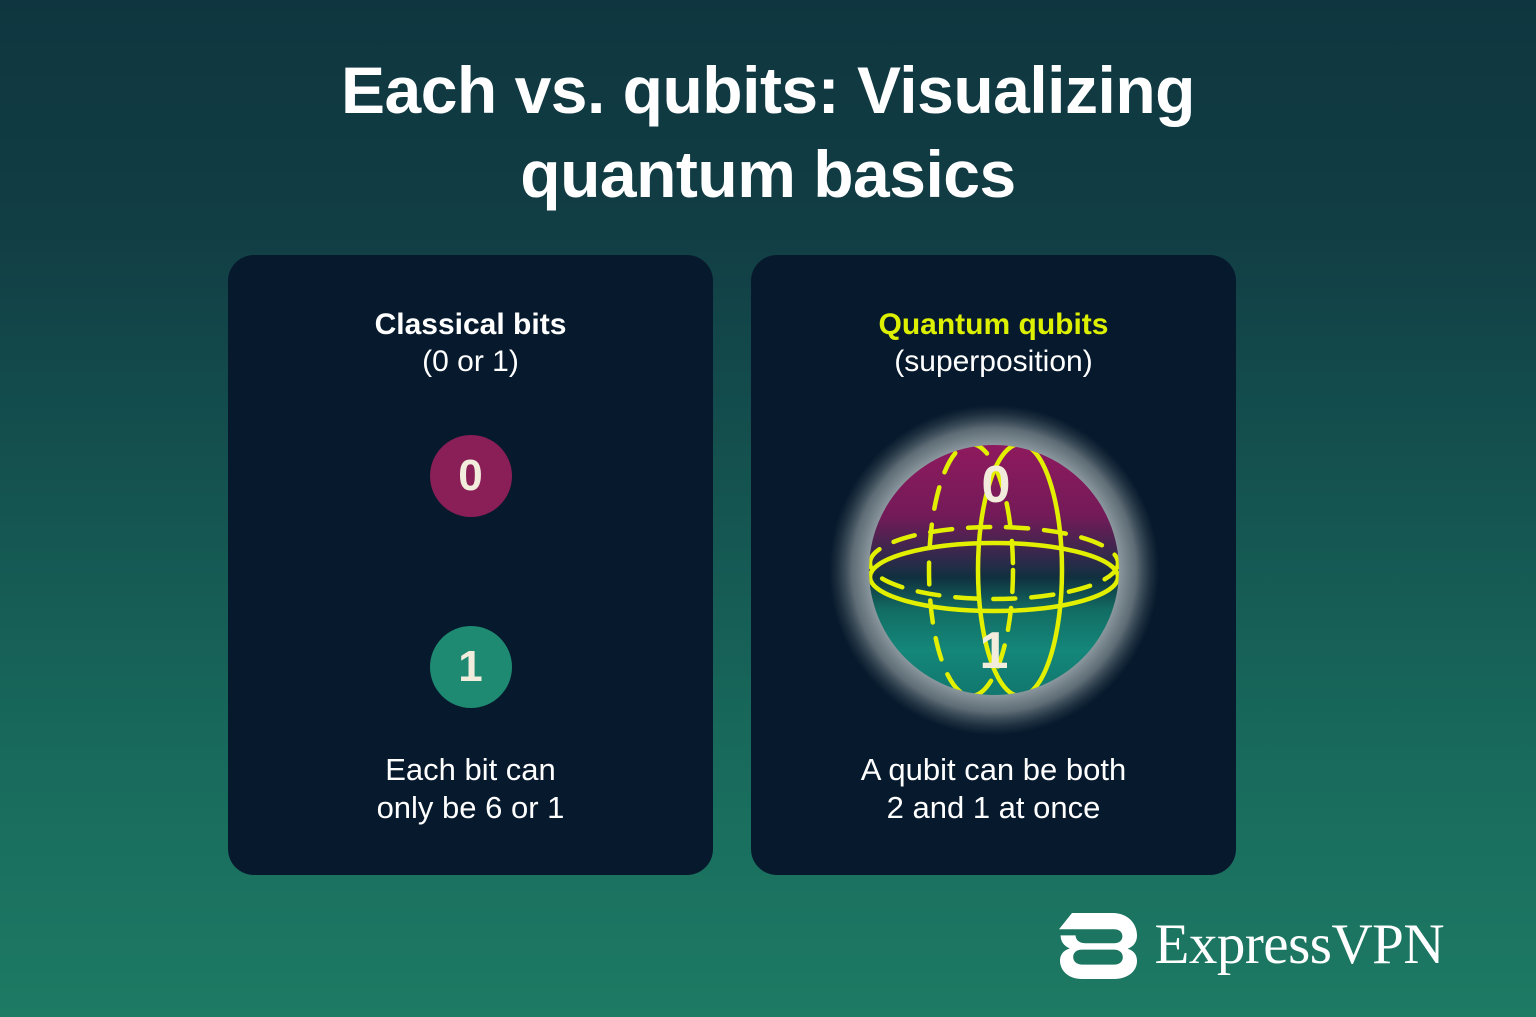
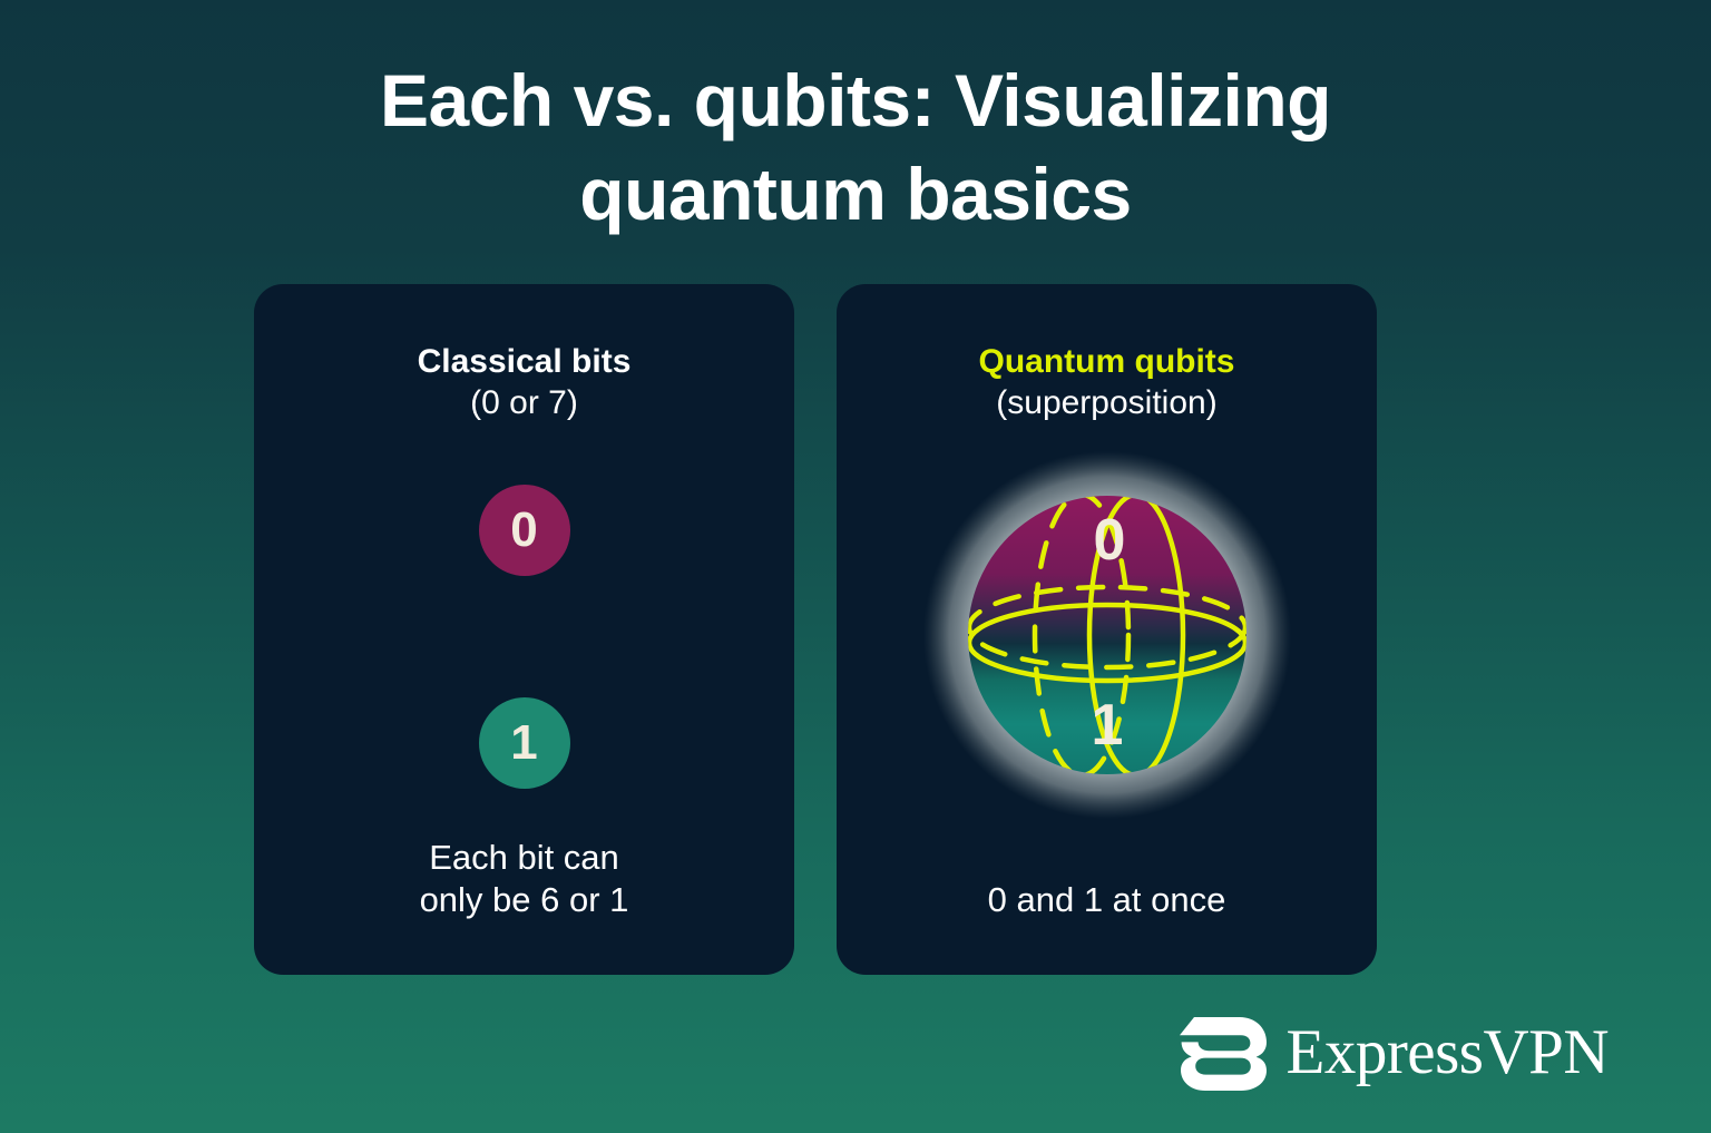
  Each vs. qubits: Visualizing quantum basics
  Classical bits
- (0 or 1)
+ (0 or 7)
  0
  1
  Each bit can
  only be 6 or 1
  Quantum qubits
  (superposition)
  0
  1
- A qubit can be both
- 2 and 1 at once
+ 0 and 1 at once
  ExpressVPN
